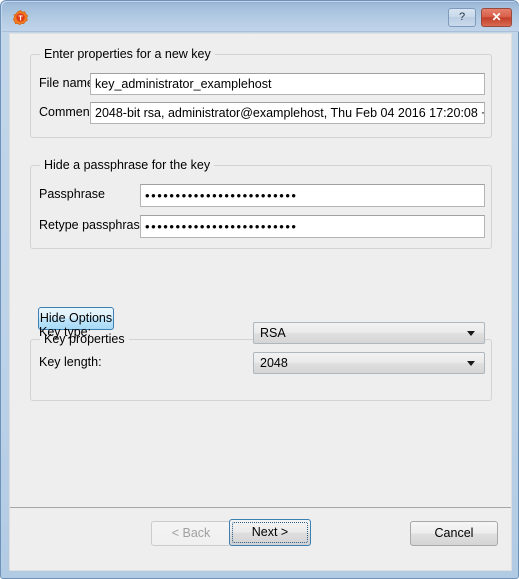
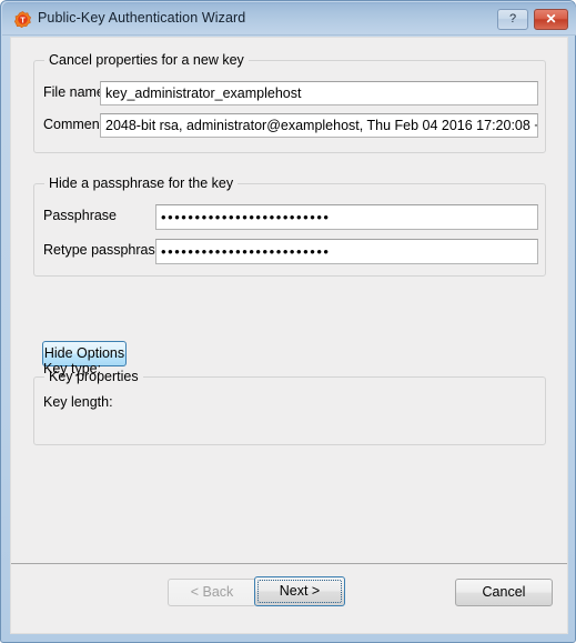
  T
+ Public-Key Authentication Wizard
  ?
  ✕
- Enter properties for a new key
+ Cancel properties for a new key
  File nam
  key_administrator_examplehost
  Commen
  2048-bit rsa, administrator@examplehost, Thu Feb 04 2016 17:20:08 +
  Hide a passphrase for the key
  Passphrase
  •••••••••••••••••••••••••
  Retype passphras
  •••••••••••••••••••••••••
  Hide Options
  Key properties
  Key type:
- RSA
  Key length:
- 2048
  < Back
  Next >
  Cancel
